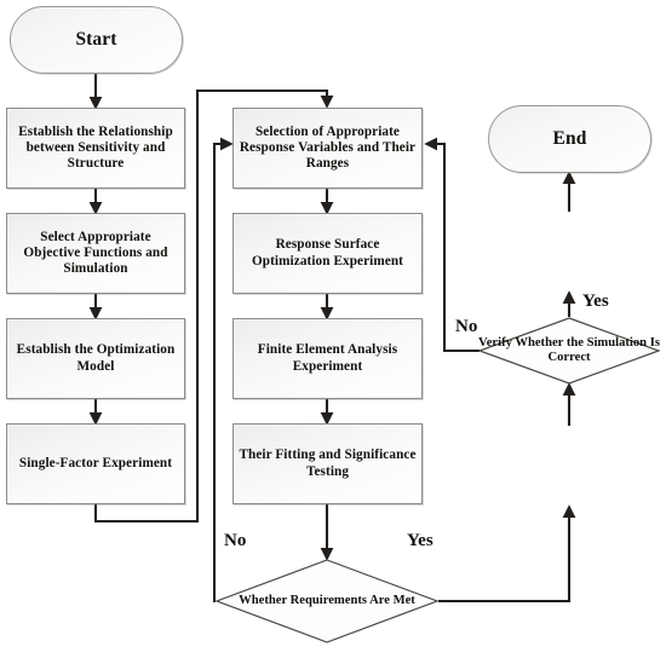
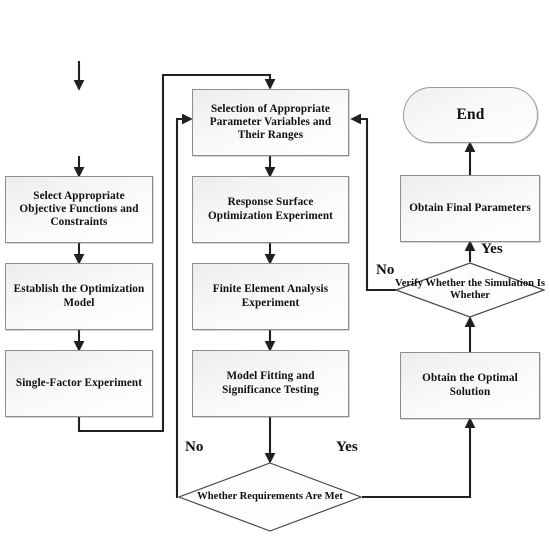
- Start
  End
- Establish the Relationship between Sensitivity and Structure
- Select Appropriate Objective Functions and Simulation
+ Select Appropriate Objective Functions and Constraints
  Establish the Optimization Model
  Single-Factor Experiment
- Selection of Appropriate Response Variables and Their Ranges
+ Selection of Appropriate Parameter Variables and Their Ranges
  Response Surface Optimization Experiment
  Finite Element Analysis Experiment
- Their Fitting and Significance Testing
+ Model Fitting and Significance Testing
+ Obtain Final Parameters
+ Obtain the Optimal Solution
- Verify Whether the Simulation Is Correct
+ Verify Whether the Simulation Is Whether
  Whether Requirements Are Met
  No
  Yes
  No
  Yes
